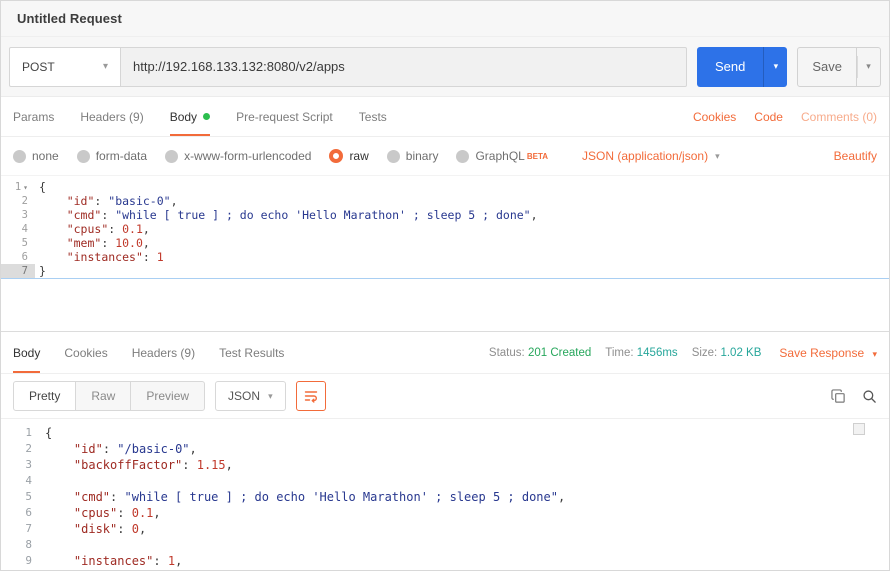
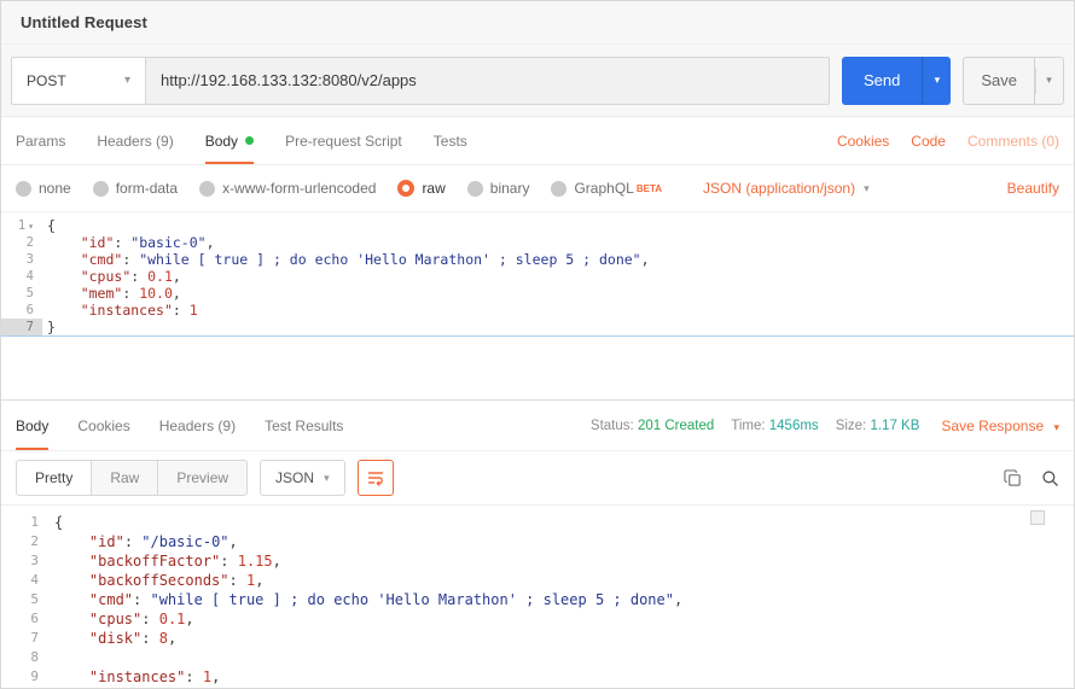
  Untitled Request
  POST
  ▾
  http://192.168.133.132:8080/v2/apps
  Send
  ▾
  Save
  ▾
  Params
  Headers (9)
  Body
  Pre-request Script
  Tests
  Cookies
  Code
  Comments (0)
  none
  form-data
  x-www-form-urlencoded
  raw
  binary
  GraphQL
  BETA
  JSON (application/json)
  ▾
  Beautify
  1 ▾
  {
  2
  "id": "basic-0",
  3
  "cmd": "while [ true ] ; do echo 'Hello Marathon' ; sleep 5 ; done",
  4
  "cpus": 0.1,
  5
  "mem": 10.0,
  6
  "instances": 1
  7
  }
  Body
  Cookies
  Headers (9)
  Test Results
  Status: 201 Created
  Time: 1456ms
- Size: 1.02 KB
+ Size: 1.17 KB
  Save Response ▾
  Pretty
  Raw
  Preview
  JSON
  ▾
  1
  {
  2
  "id": "/basic-0",
  3
  "backoffFactor": 1.15,
  4
+ "backoffSeconds": 1,
  5
  "cmd": "while [ true ] ; do echo 'Hello Marathon' ; sleep 5 ; done",
  6
  "cpus": 0.1,
  7
- "disk": 0,
+ "disk": 8,
  8
  9
  "instances": 1,
